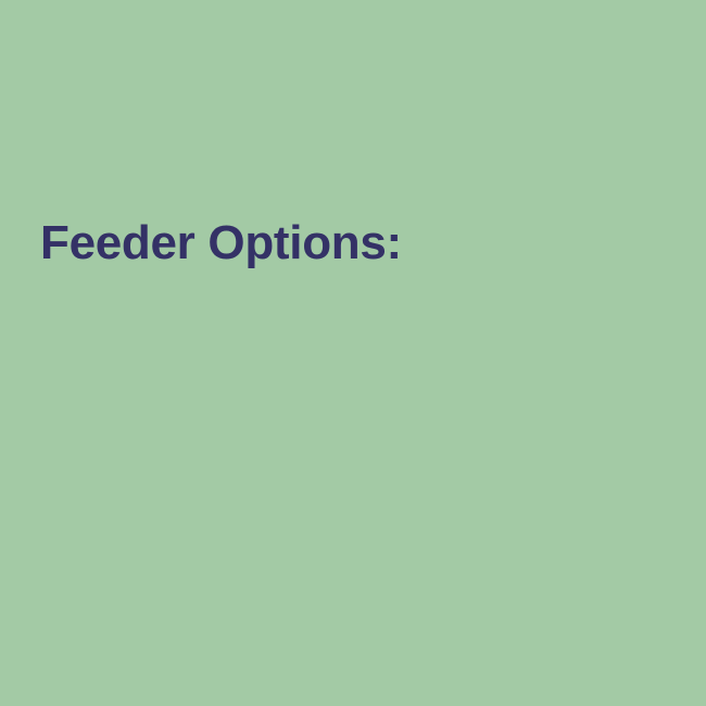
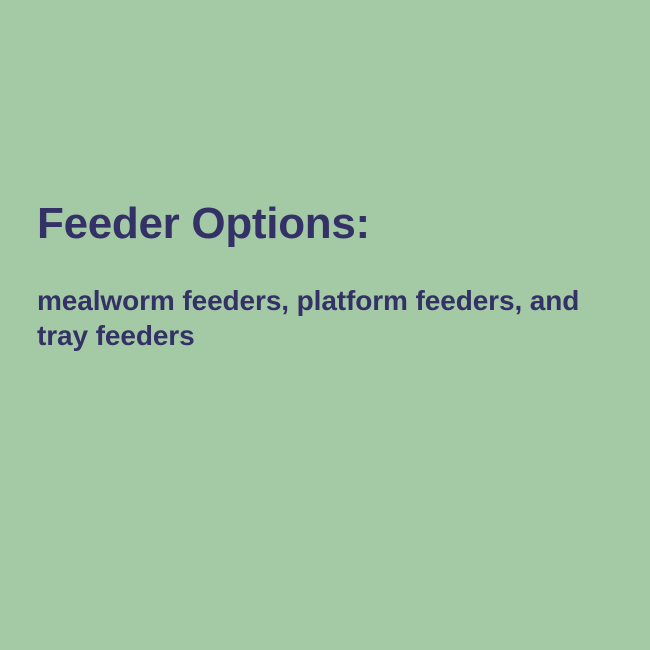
  Feeder Options:
+ mealworm feeders, platform feeders, and tray feeders
